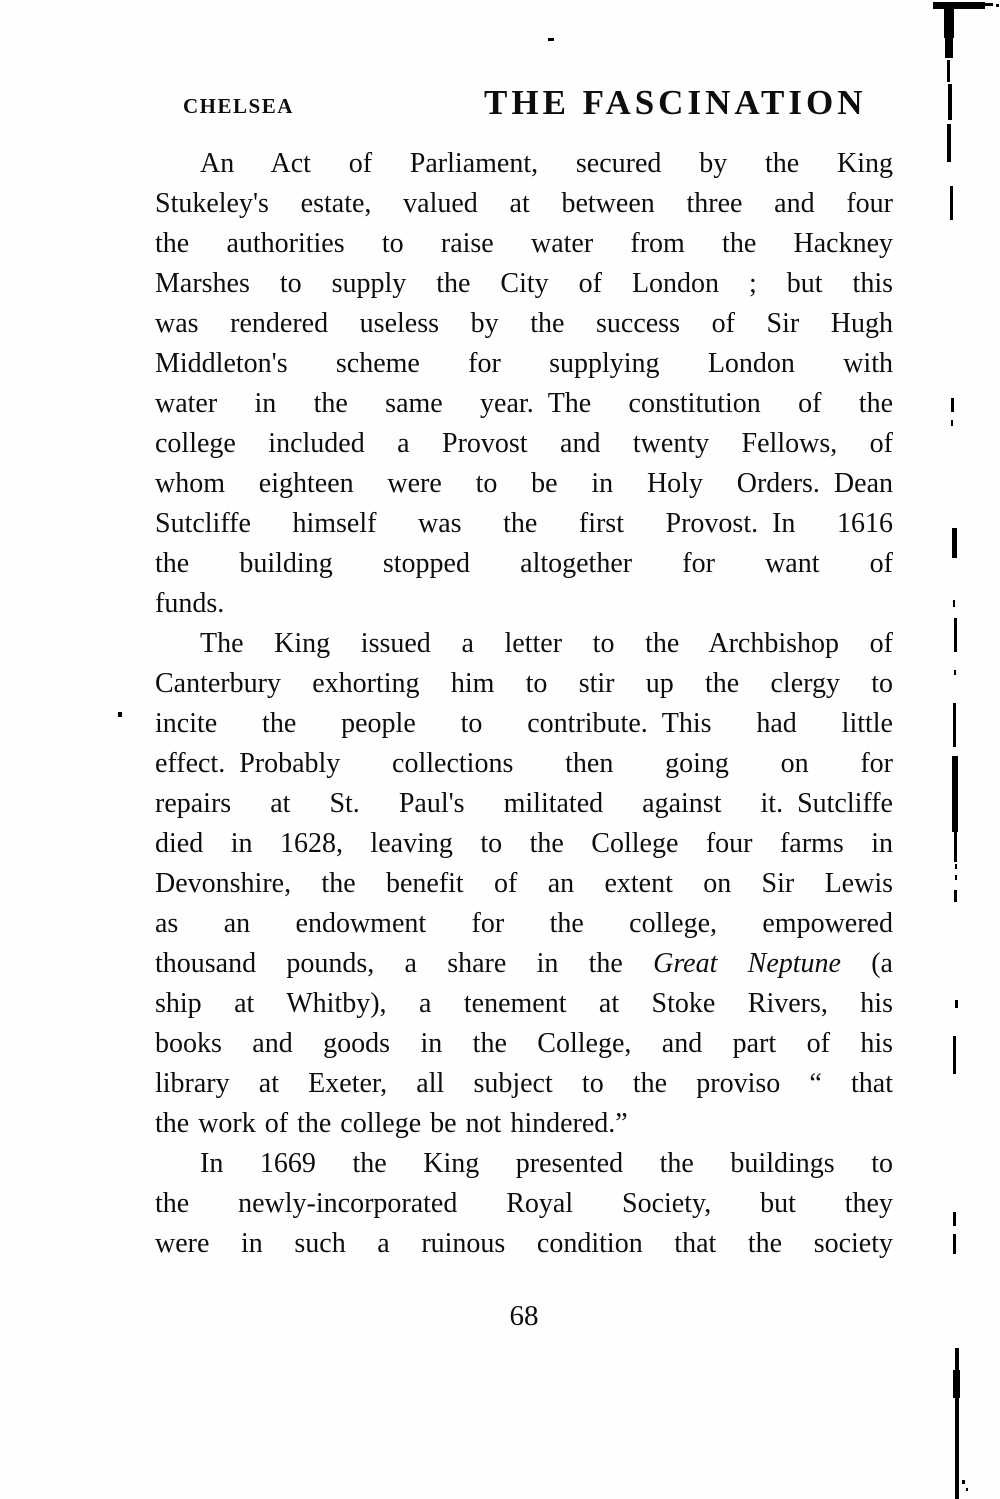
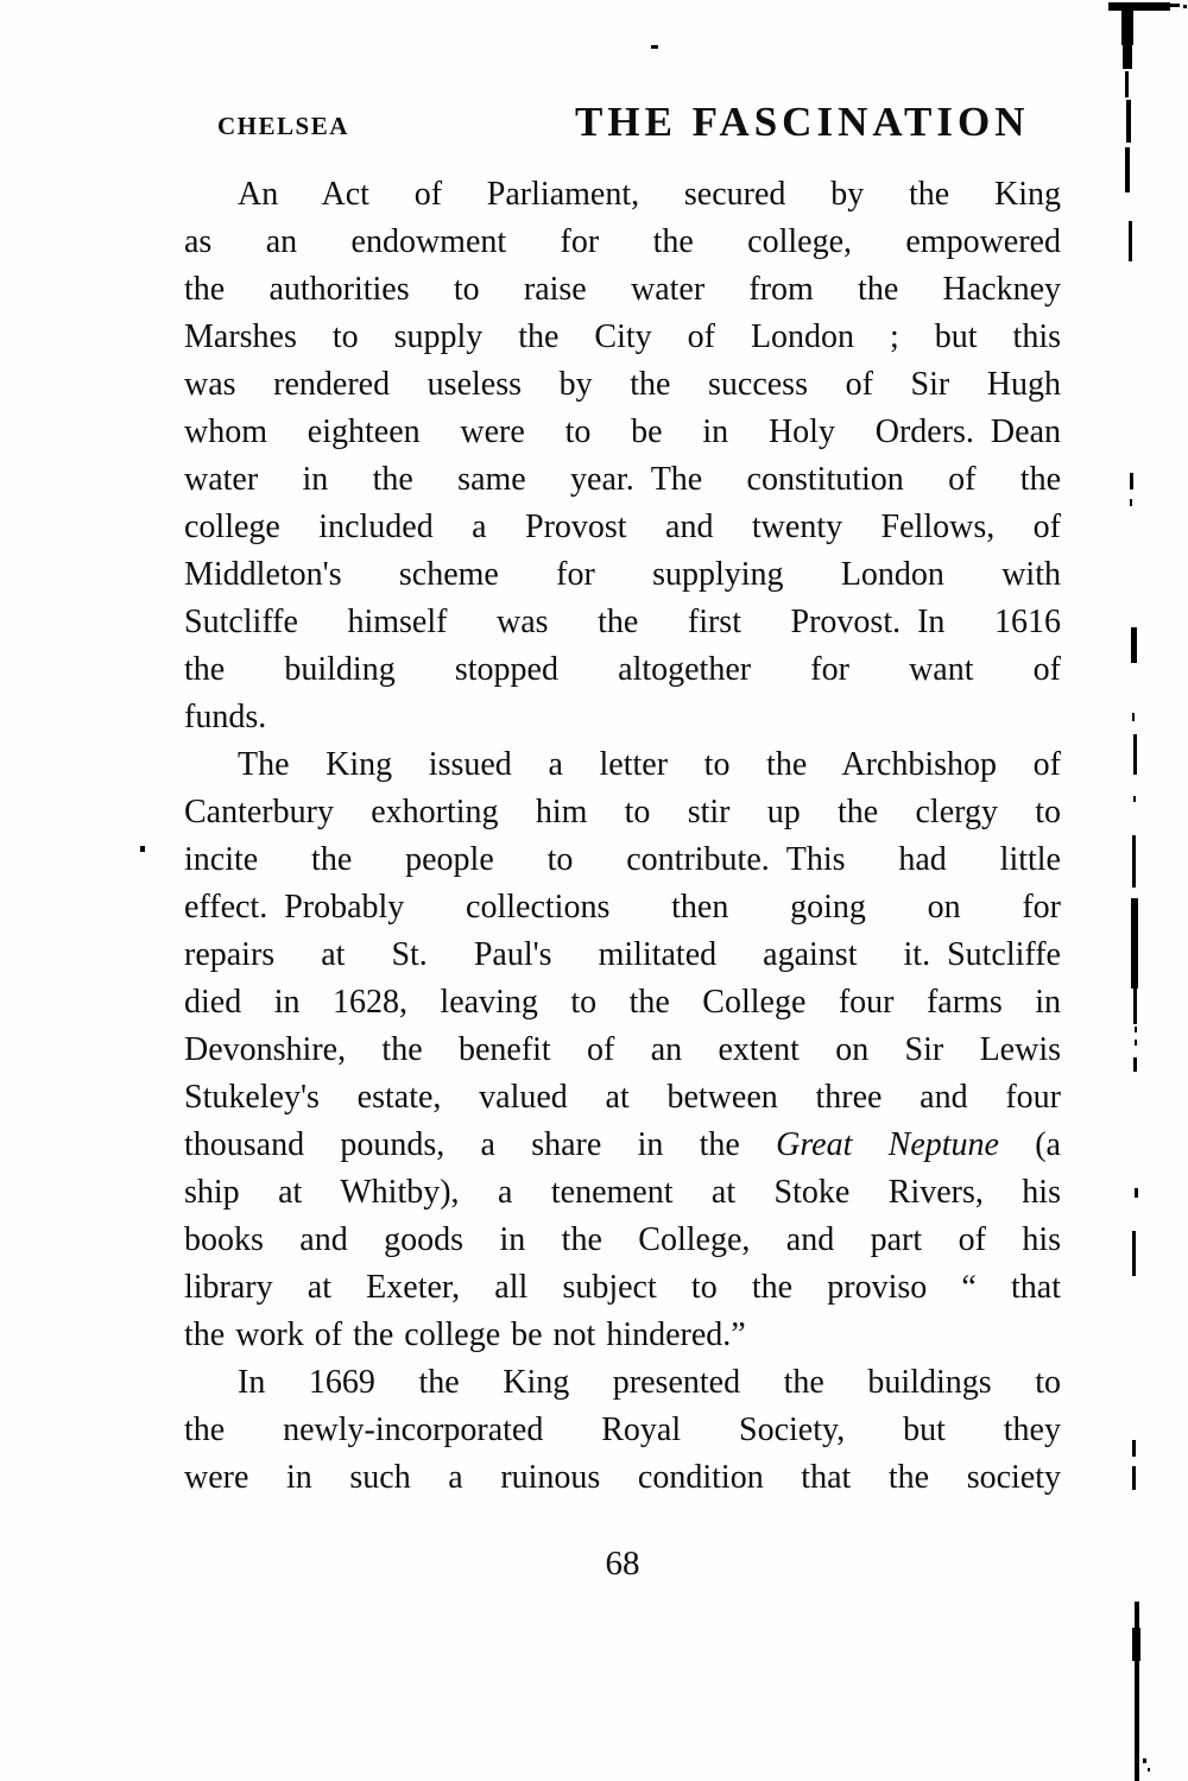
  CHELSEA
  THE FASCINATION
  An Act of Parliament, secured by the King
- Stukeley's estate, valued at between three and four
+ as an endowment for the college, empowered
  the authorities to raise water from the Hackney
  Marshes to supply the City of London ; but this
  was rendered useless by the success of Sir Hugh
- Middleton's scheme for supplying London with
+ whom eighteen were to be in Holy Orders. Dean
  water in the same year. The constitution of the
  college included a Provost and twenty Fellows, of
- whom eighteen were to be in Holy Orders. Dean
+ Middleton's scheme for supplying London with
  Sutcliffe himself was the first Provost. In 1616
  the building stopped altogether for want of
  funds.
  The King issued a letter to the Archbishop of
  Canterbury exhorting him to stir up the clergy to
  incite the people to contribute. This had little
  effect. Probably collections then going on for
  repairs at St. Paul's militated against it. Sutcliffe
  died in 1628, leaving to the College four farms in
  Devonshire, the benefit of an extent on Sir Lewis
- as an endowment for the college, empowered
+ Stukeley's estate, valued at between three and four
  thousand pounds, a share in the Great Neptune (a
  ship at Whitby), a tenement at Stoke Rivers, his
  books and goods in the College, and part of his
  library at Exeter, all subject to the proviso “ that
  the work of the college be not hindered.”
  In 1669 the King presented the buildings to
  the newly-incorporated Royal Society, but they
  were in such a ruinous condition that the society
  68
